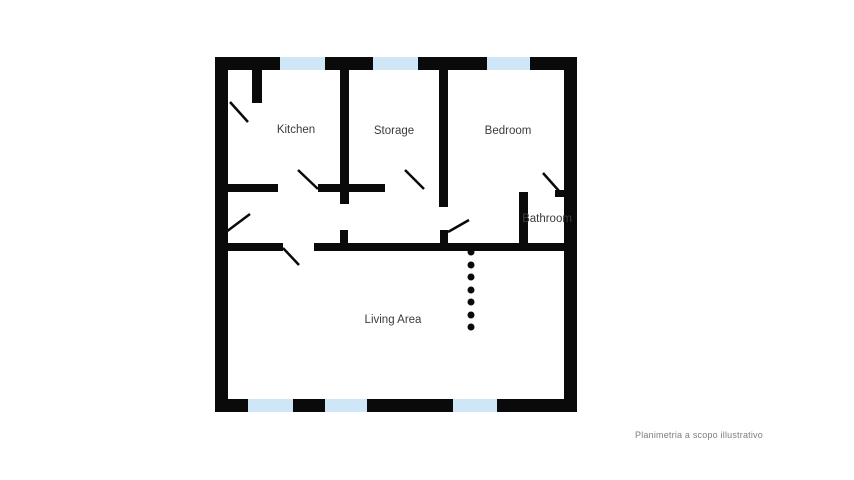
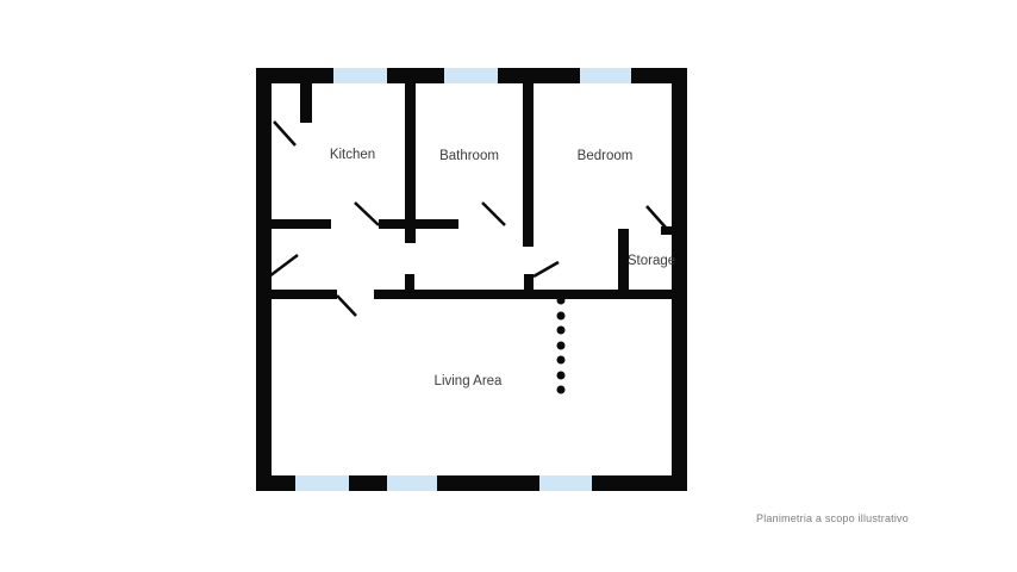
  Kitchen
- Storage
+ Bathroom
  Bedroom
- Bathroom
+ Storage
  Living Area
  Planimetria a scopo illustrativo
